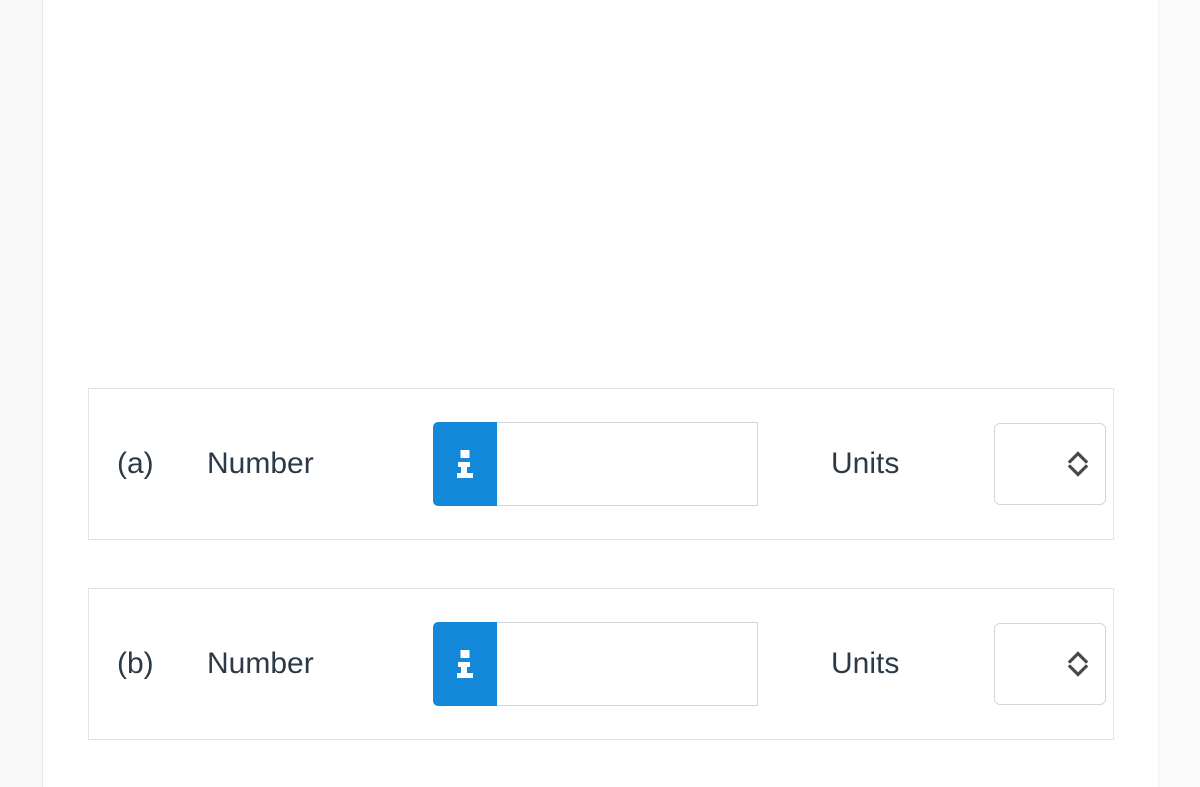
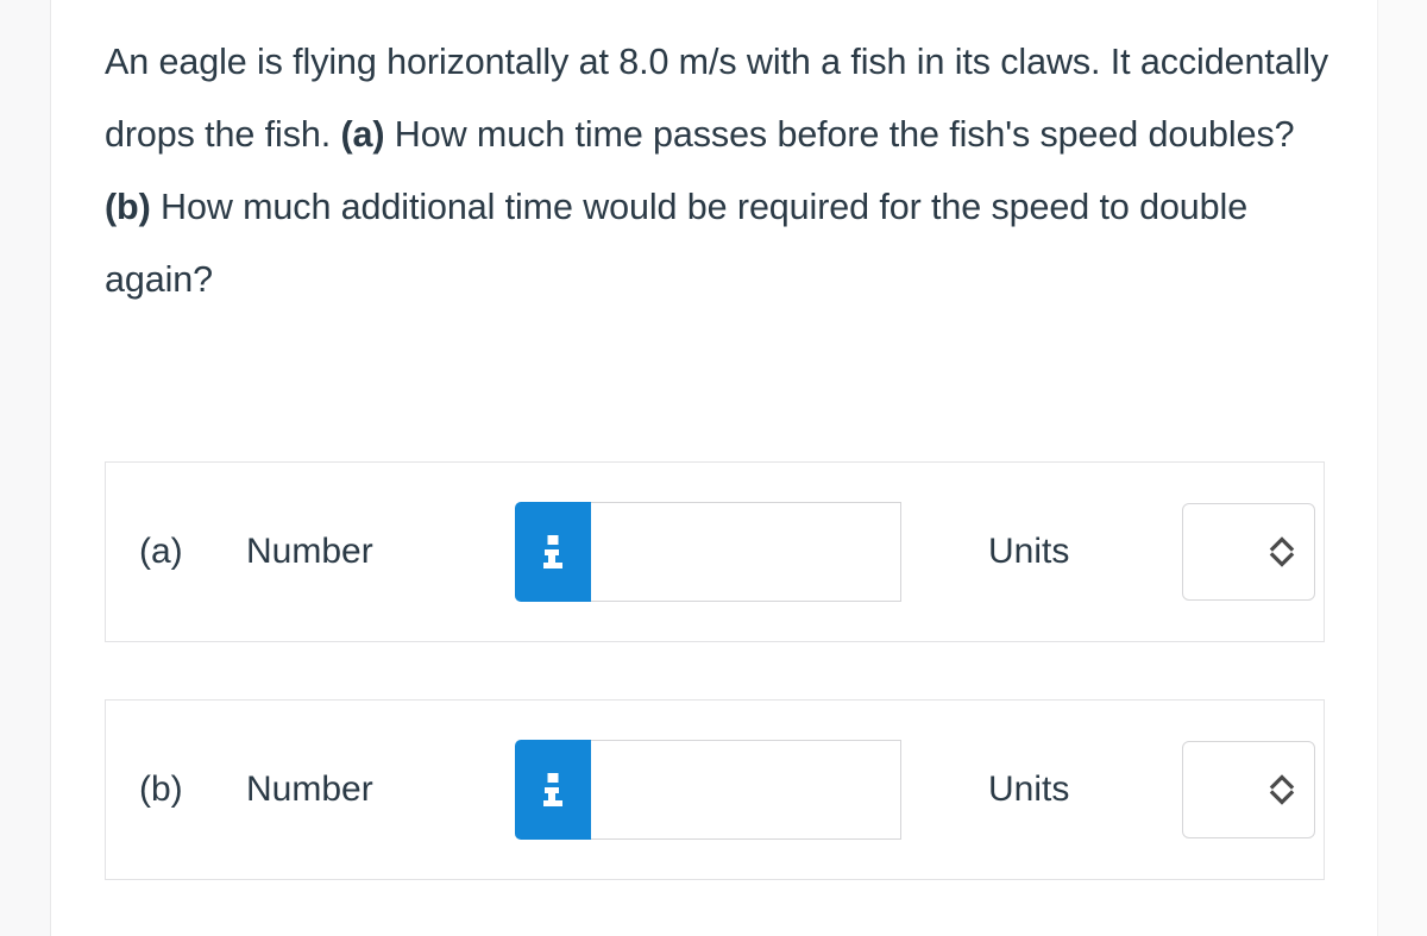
+ An eagle is flying horizontally at 8.0 m/s with a fish in its claws. It accidentally drops the fish. (a) How much time passes before the fish's speed doubles? (b) How much additional time would be required for the speed to double again?
  (a)
  Number
  Units
  (b)
  Number
  Units
